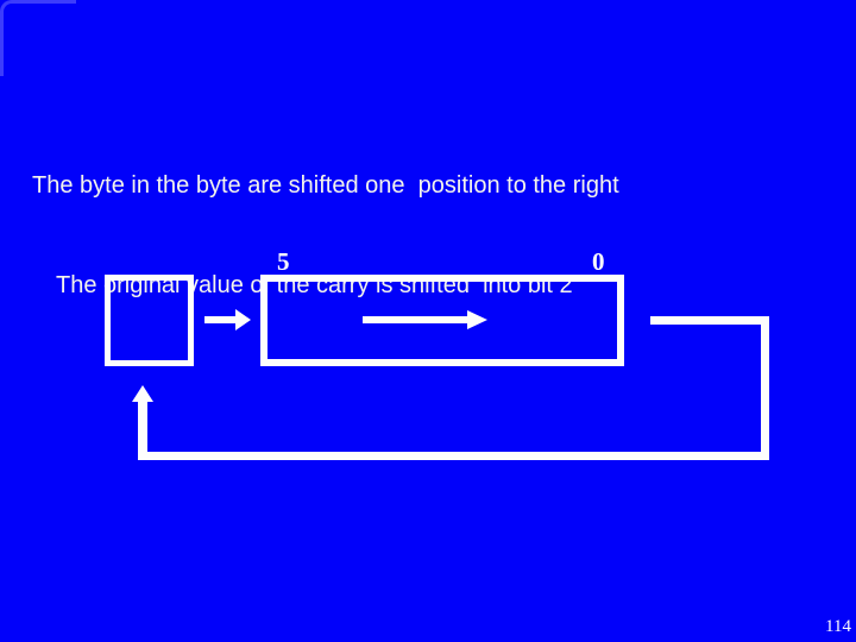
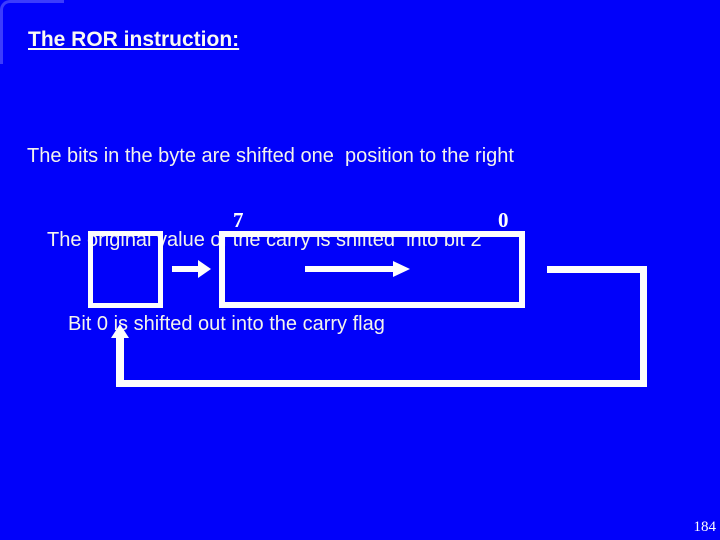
+ The ROR instruction:
- The byte in the byte are shifted one position to the right
+ The bits in the byte are shifted one position to the right
  The original value of the carry is shifted into bit 2
+ Bit 0 is shifted out into the carry flag
- 5
+ 7
  0
- 114
+ 184
